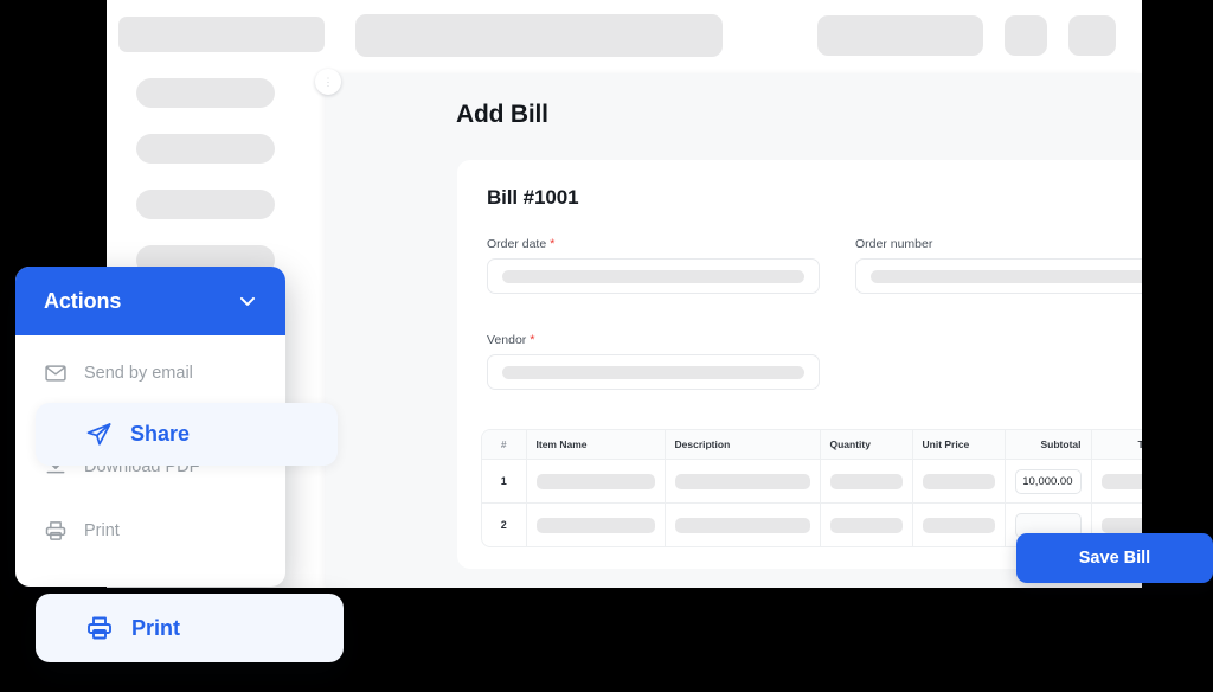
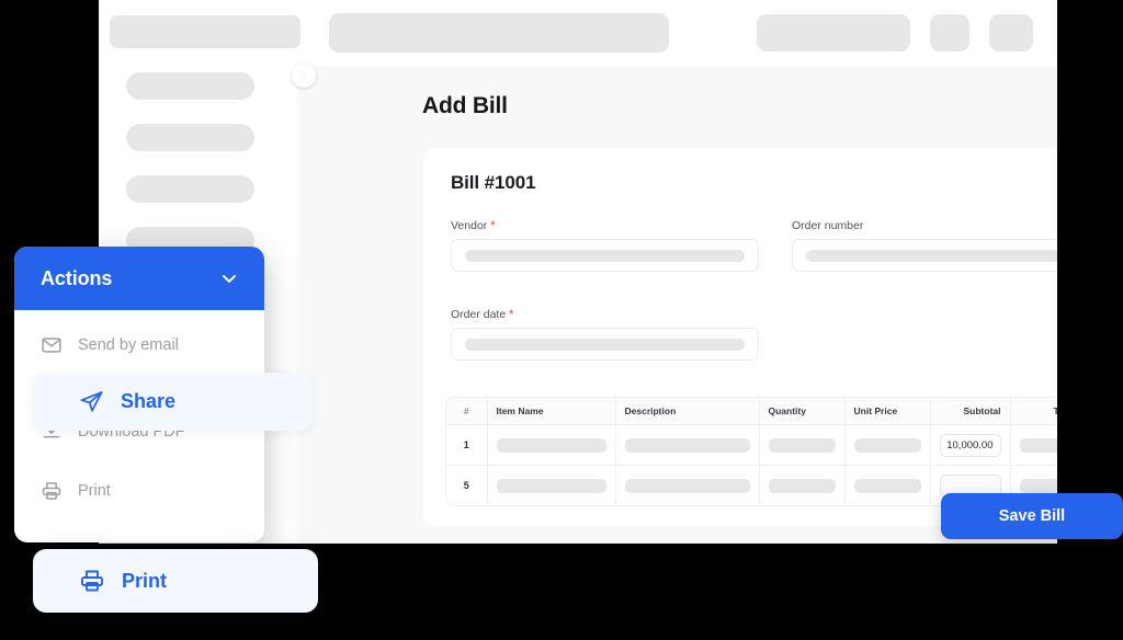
  Add Bill
  Bill #1001
- Order date *
+ Vendor *
  Order number
- Vendor *
+ Order date *
  #	Item Name	Description	Quantity	Unit Price	Subtotal	T
  1					10,000.00
- 2
+ 5
  Save Bill
  Actions
  Send by email
  Download PDF
  Print
  Share
  Print
